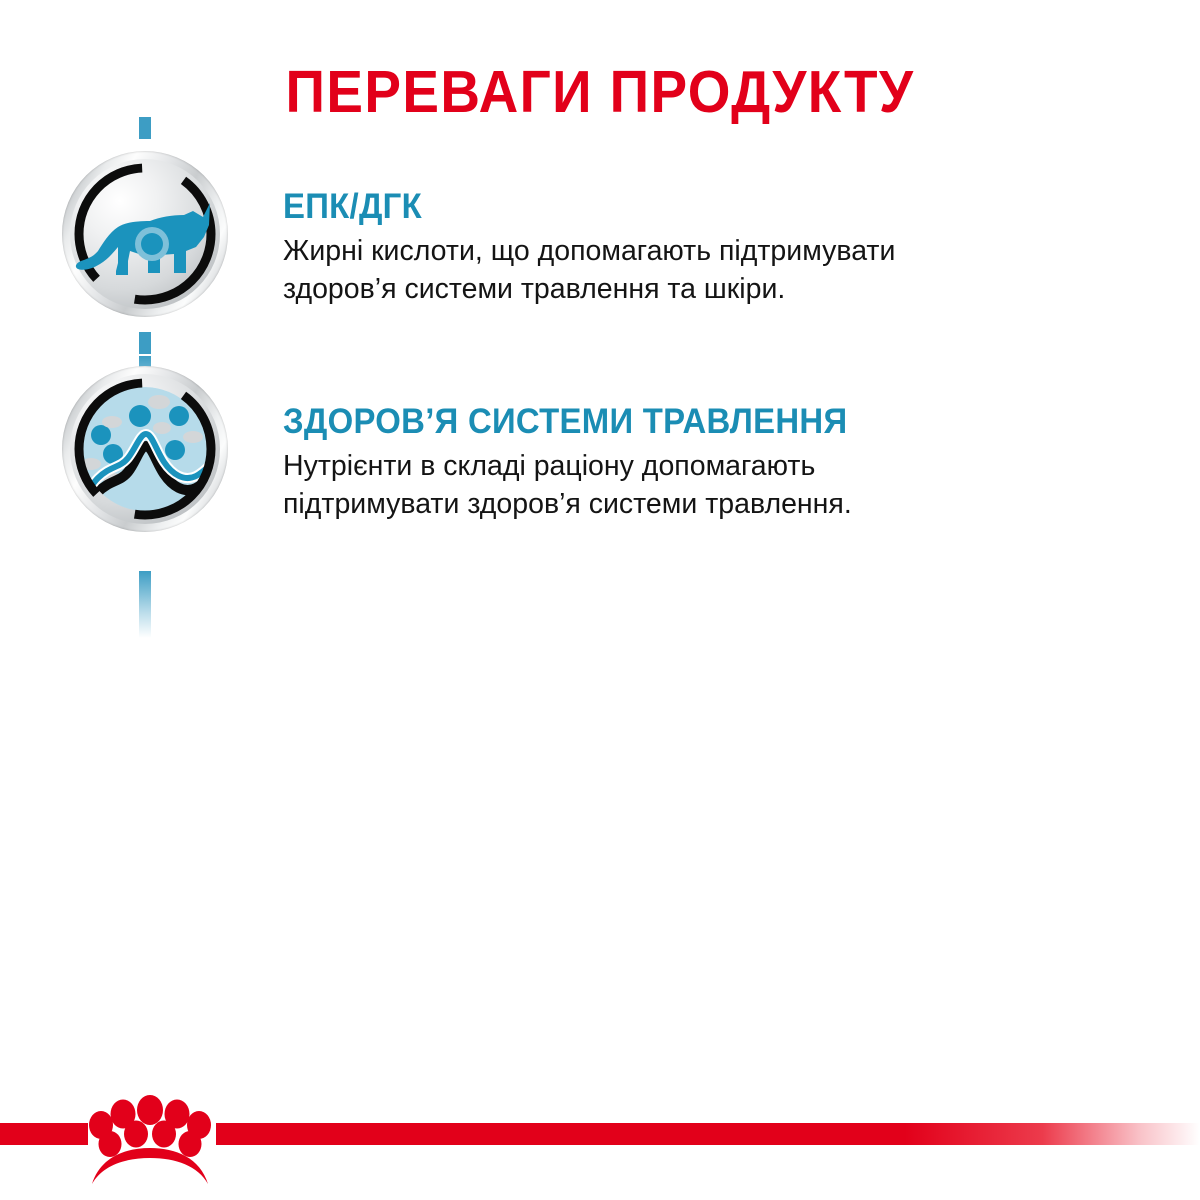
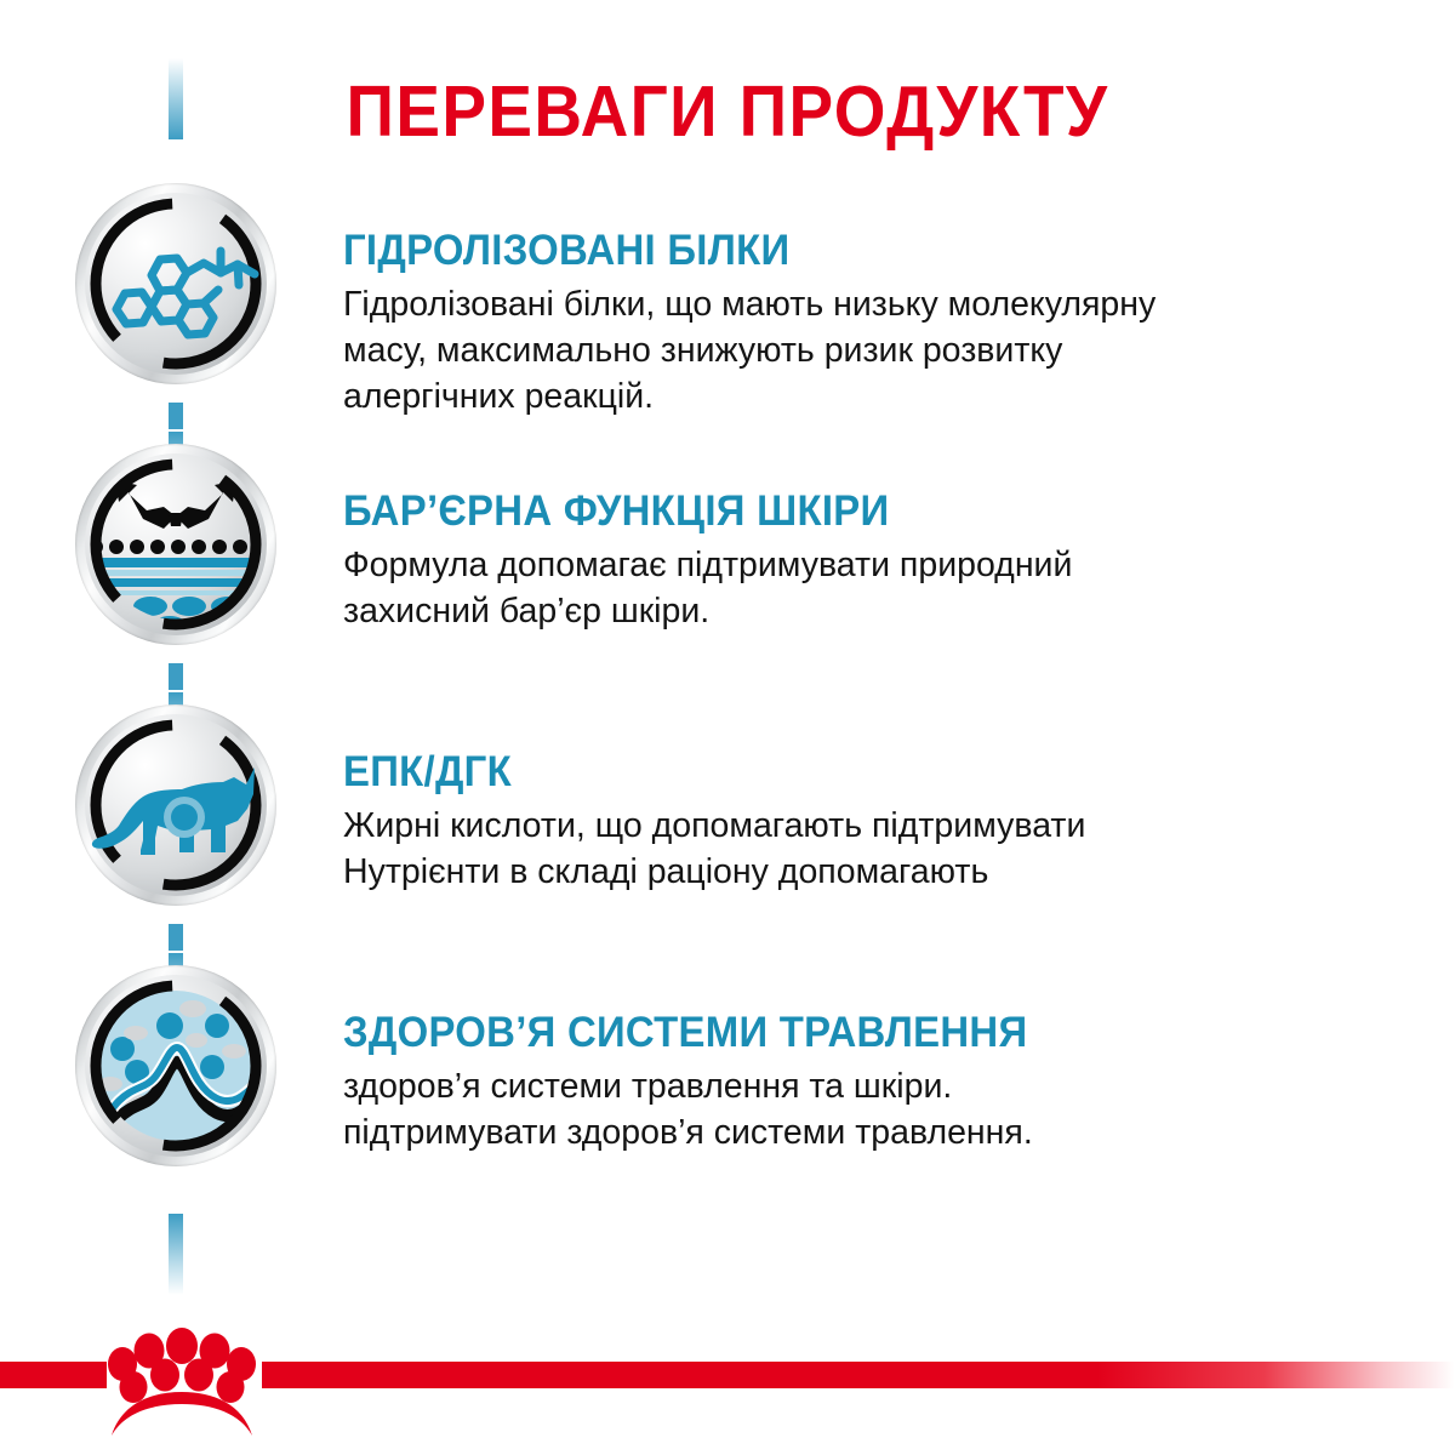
  ПЕРЕВАГИ ПРОДУКТУ
+ ГІДРОЛІЗОВАНІ БІЛКИ
+ Гідролізовані білки, що мають низьку молекулярну
+ масу, максимально знижують ризик розвитку
+ алергічних реакцій.
+ БАР’ЄРНА ФУНКЦІЯ ШКІРИ
+ Формула допомагає підтримувати природний
+ захисний бар’єр шкіри.
  ЕПК/ДГК
  Жирні кислоти, що допомагають підтримувати
- здоров’я системи травлення та шкіри.
+ Нутрієнти в складі раціону допомагають
  ЗДОРОВ’Я СИСТЕМИ ТРАВЛЕННЯ
- Нутрієнти в складі раціону допомагають
+ здоров’я системи травлення та шкіри.
  підтримувати здоров’я системи травлення.
